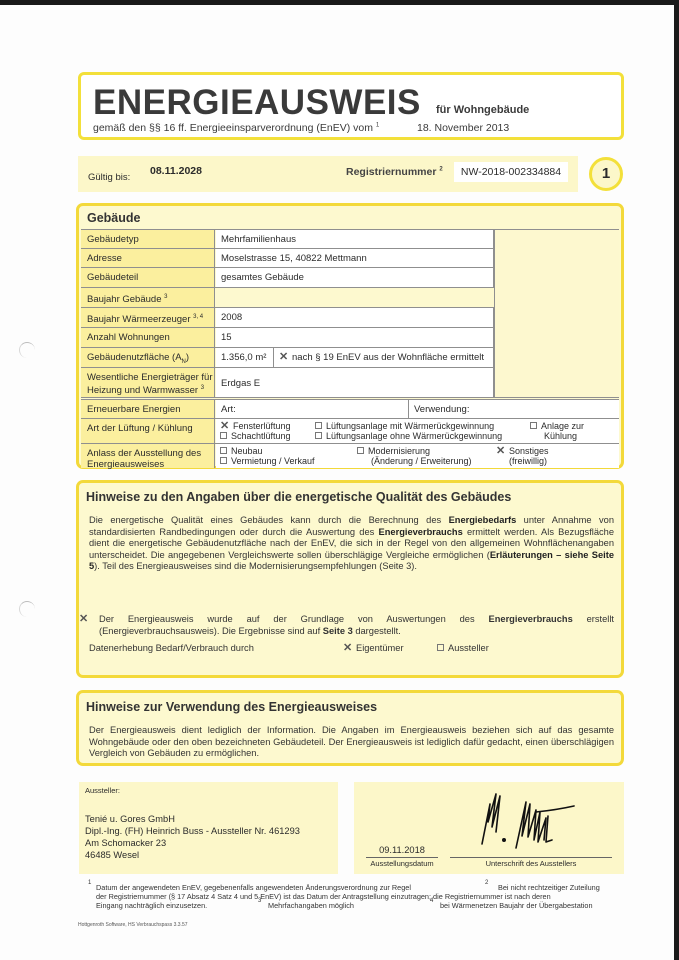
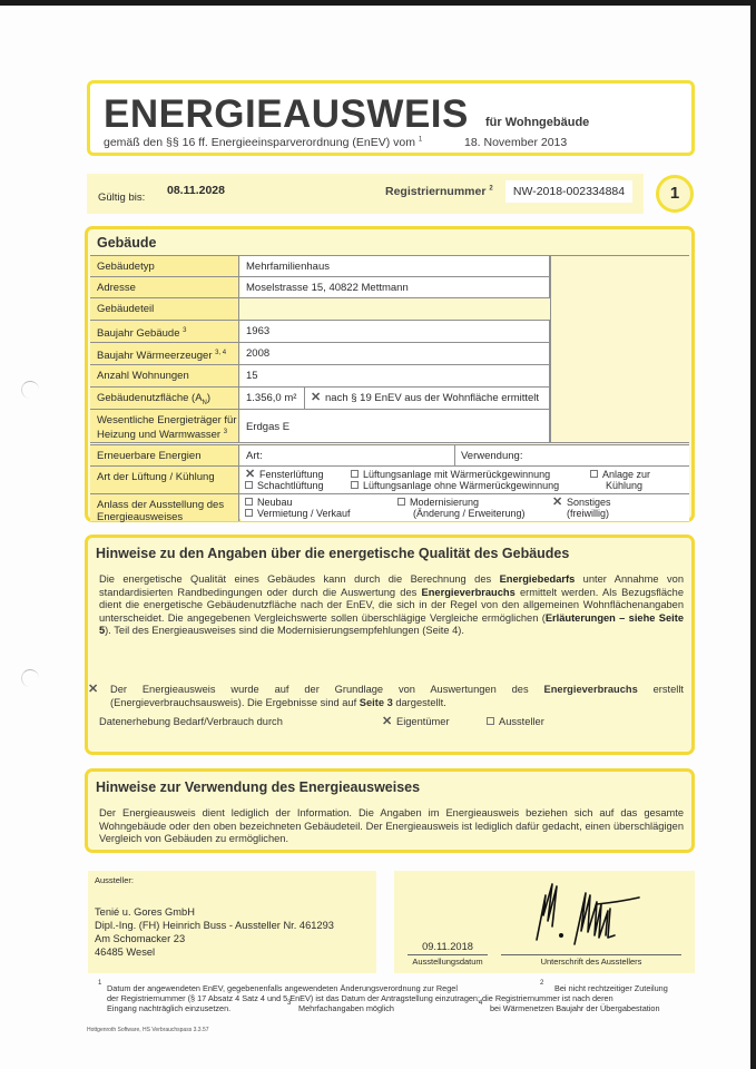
  ENERGIEAUSWEIS
  für Wohngebäude
  gemäß den §§ 16 ff. Energieeinsparverordnung (EnEV) vom
  18. November 2013
  Gültig bis:
  08.11.2028
  Registriernummer
  NW-2018-002334884
  1
  Gebäude
  Gebäudetyp
  Mehrfamilienhaus
  Adresse
  Moselstrasse 15, 40822 Mettmann
  Gebäudeteil
- gesamtes Gebäude
  Baujahr Gebäude
+ 1963
  Baujahr Wärmeerzeuger
  2008
  Anzahl Wohnungen
  15
  Gebäudenutzfläche (A )
  1.356,0 m²
  ✕ nach § 19 EnEV aus der Wohnfläche ermittelt
  Wesentliche Energieträger für Heizung und Warmwasser
  Erdgas E
  Erneuerbare Energien
  Art:
  Verwendung:
  Art der Lüftung / Kühlung
  ✕ Fensterlüftung
  Schachtlüftung
  Lüftungsanlage mit Wärmerückgewinnung
  Lüftungsanlage ohne Wärmerückgewinnung
  Anlage zur
  Kühlung
  Anlass der Ausstellung des Energieausweises
  Neubau
  Vermietung / Verkauf
  Modernisierung
  (Änderung / Erweiterung)
  ✕ Sonstiges
  (freiwillig)
  Hinweise zu den Angaben über die energetische Qualität des Gebäudes
- Die energetische Qualität eines Gebäudes kann durch die Berechnung des Energiebedarfs unter Annahme von standardisierten Randbedingungen oder durch die Auswertung des Energieverbrauchs ermittelt werden. Als Bezugsfläche dient die energetische Gebäudenutzfläche nach der EnEV, die sich in der Regel von den allgemeinen Wohnflächenangaben unterscheidet. Die angegebenen Vergleichswerte sollen überschlägige Vergleiche ermöglichen (Erläuterungen – siehe Seite 5). Teil des Energieausweises sind die Modernisierungsempfehlungen (Seite 3).
+ Die energetische Qualität eines Gebäudes kann durch die Berechnung des Energiebedarfs unter Annahme von standardisierten Randbedingungen oder durch die Auswertung des Energieverbrauchs ermittelt werden. Als Bezugsfläche dient die energetische Gebäudenutzfläche nach der EnEV, die sich in der Regel von den allgemeinen Wohnflächenangaben unterscheidet. Die angegebenen Vergleichswerte sollen überschlägige Vergleiche ermöglichen (Erläuterungen – siehe Seite 5). Teil des Energieausweises sind die Modernisierungsempfehlungen (Seite 4).
  ✕ Der Energieausweis wurde auf der Grundlage von Auswertungen des Energieverbrauchs erstellt (Energieverbrauchsausweis). Die Ergebnisse sind auf Seite 3 dargestellt.
  Datenerhebung Bedarf/Verbrauch durch
  ✕ Eigentümer
  Aussteller
  Hinweise zur Verwendung des Energieausweises
  Der Energieausweis dient lediglich der Information. Die Angaben im Energieausweis beziehen sich auf das gesamte Wohngebäude oder den oben bezeichneten Gebäudeteil. Der Energieausweis ist lediglich dafür gedacht, einen überschlägigen Vergleich von Gebäuden zu ermöglichen.
  Aussteller:
  Tenié u. Gores GmbH
  Dipl.-Ing. (FH) Heinrich Buss - Aussteller Nr. 461293
  Am Schomacker 23
  46485 Wesel
  09.11.2018
  Ausstellungsdatum
  Unterschrift des Ausstellers
  Datum der angewendeten EnEV, gegebenenfalls angewendeten Änderungsverordnung zur Regel
  Bei nicht rechtzeitiger Zuteilung
  der Registriernummer (§ 17 Absatz 4 Satz 4 und 5 EnEV) ist das Datum der Antragstellung einzutragen; die Registriernummer ist nach deren
  Eingang nachträglich einzusetzen.
  Mehrfachangaben möglich
  bei Wärmenetzen Baujahr der Übergabestation
